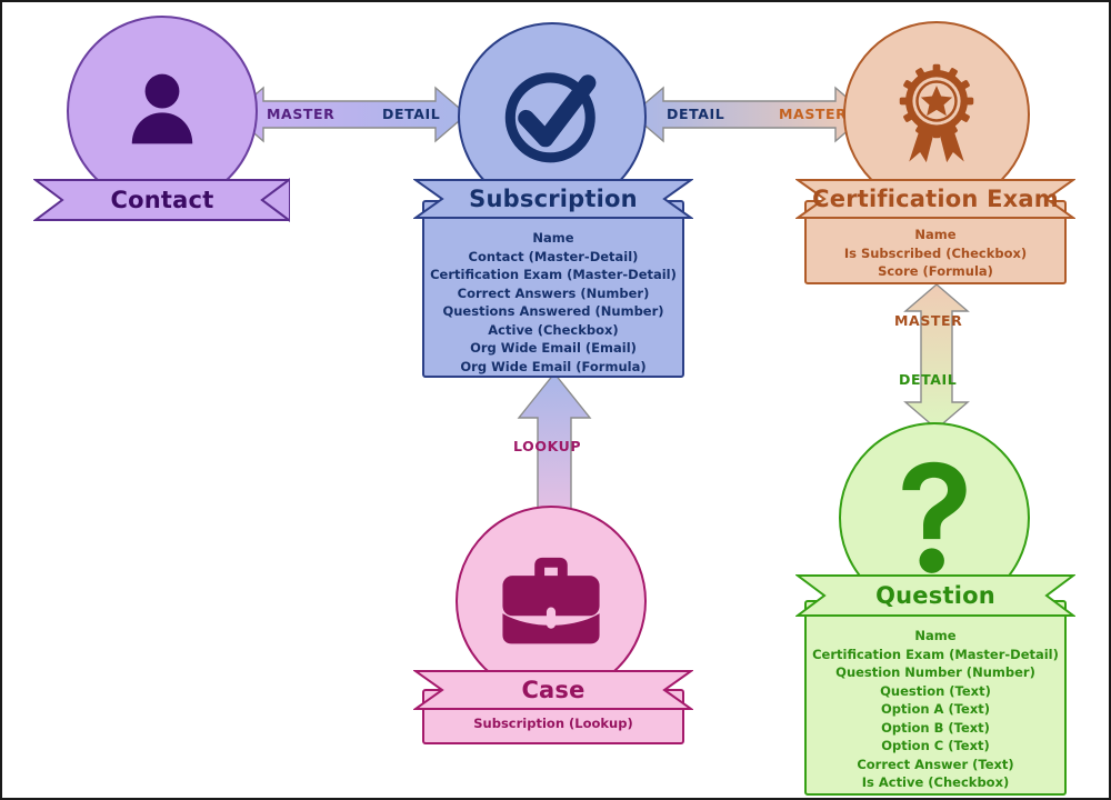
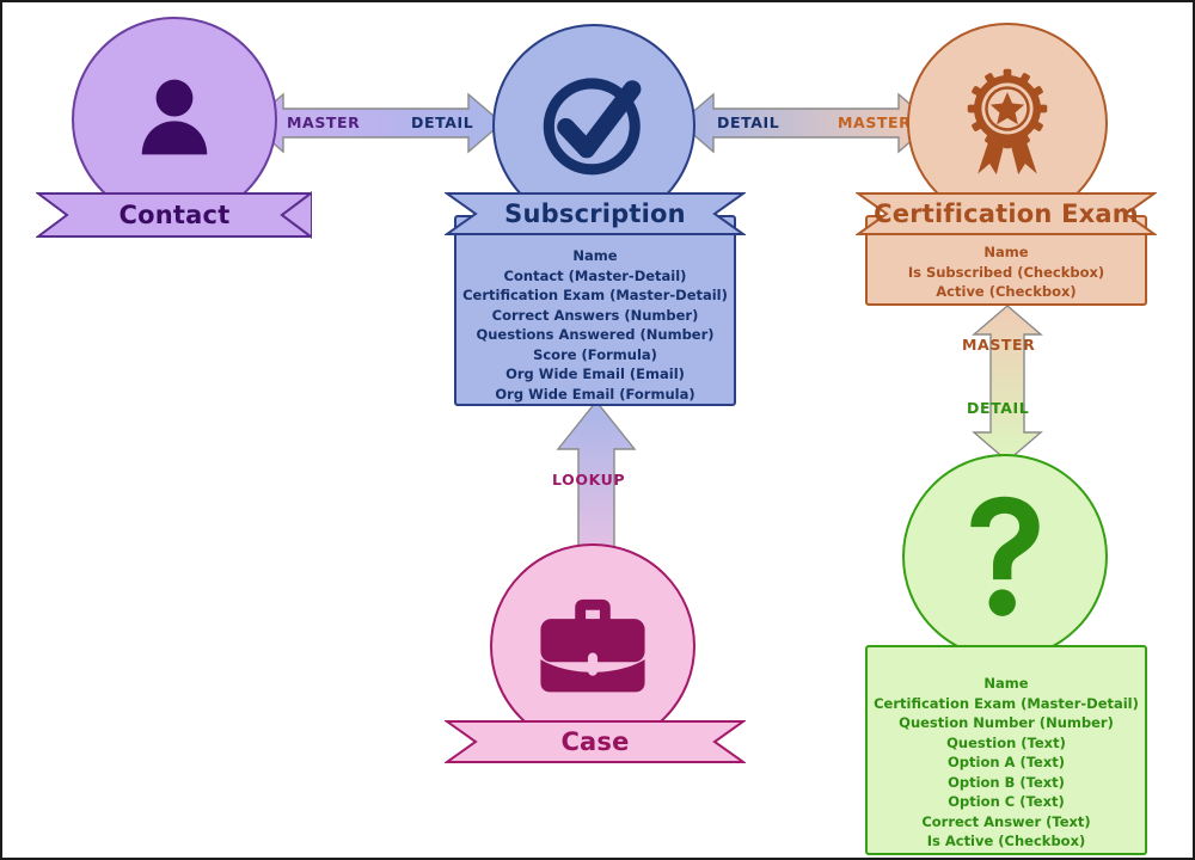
  MASTER
  DETAIL
  DETAIL
  MASTER
  LOOKUP
  MASTER
  DETAIL
  Contact
  Name
  Contact (Master-Detail)
  Certification Exam (Master-Detail)
  Correct Answers (Number)
  Questions Answered (Number)
- Active (Checkbox)
+ Score (Formula)
  Org Wide Email (Email)
  Org Wide Email (Formula)
  Subscription
  Name
  Is Subscribed (Checkbox)
- Score (Formula)
+ Active (Checkbox)
  Certification Exam
  Name
  Certification Exam (Master-Detail)
  Question Number (Number)
  Question (Text)
  Option A (Text)
  Option B (Text)
  Option C (Text)
  Correct Answer (Text)
  Is Active (Checkbox)
- Question
- Subscription (Lookup)
  Case
